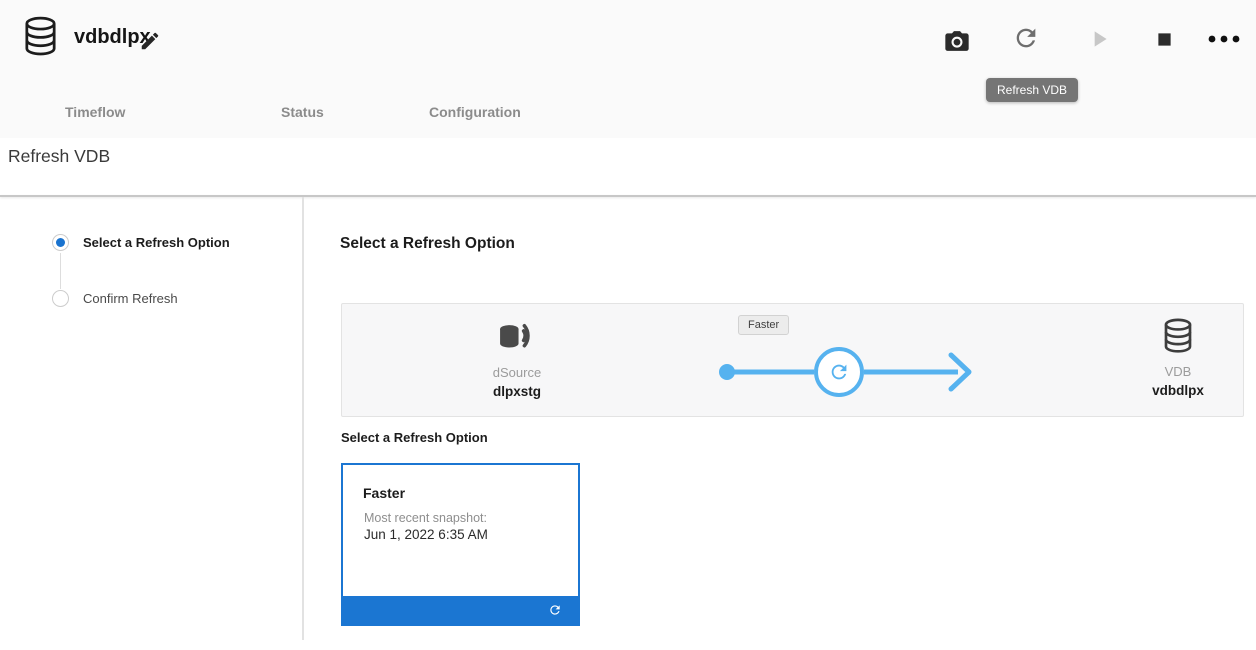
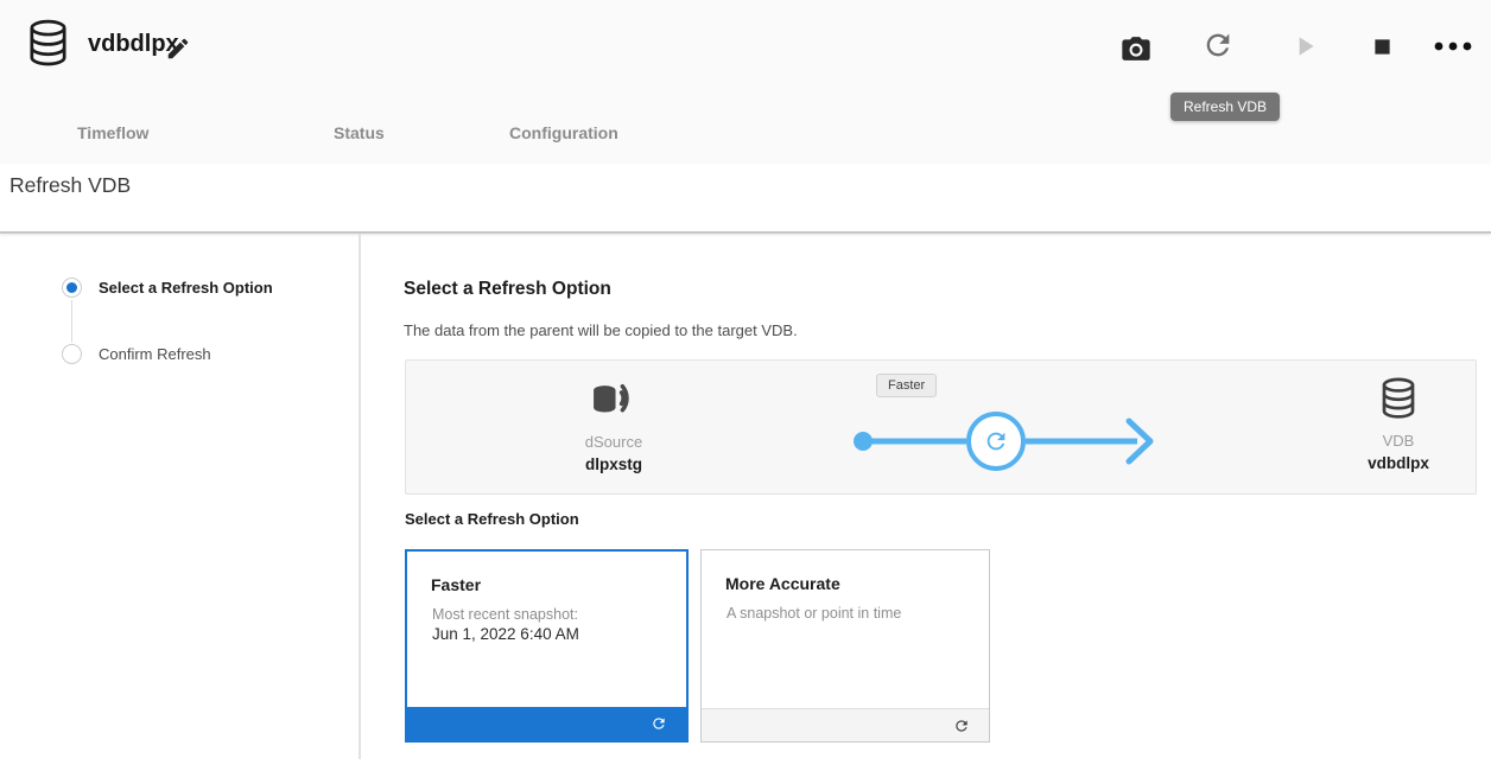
  vdbdlpx
  Refresh VDB
  Timeflow
  Status
  Configuration
  Refresh VDB
  Select a Refresh Option
  Confirm Refresh
  Select a Refresh Option
+ The data from the parent will be copied to the target VDB.
  dSource
  dlpxstg
  Faster
  VDB
  vdbdlpx
  Select a Refresh Option
  Faster
  Most recent snapshot:
- Jun 1, 2022 6:35 AM
+ Jun 1, 2022 6:40 AM
+ More Accurate
+ A snapshot or point in time
